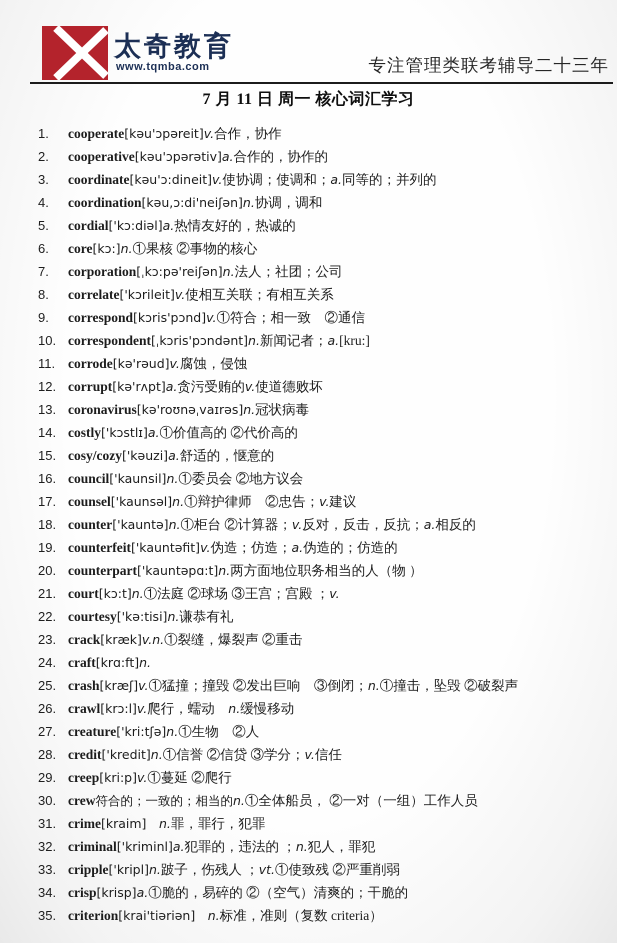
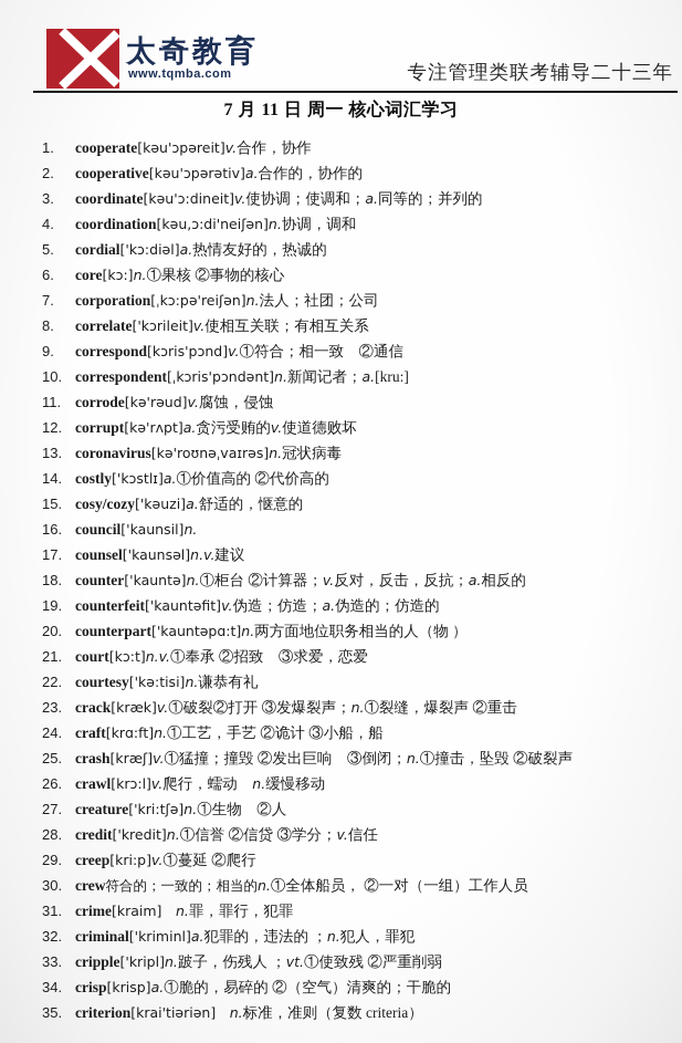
  太奇教育
  www.tqmba.com
  专注管理类联考辅导二十三年
  7 月 11 日 周一 核心词汇学习
  1.
  cooperate
  [kəu'ɔpəreit]
  v.
  合作，协作
  2.
  cooperative
  [kəu'ɔpərətiv]
  a.
  合作的，协作的
  3.
  coordinate
  [kəu'ɔ:dineit]
  v.
  使协调；使调和；
  a.
  同等的；并列的
  4.
  coordination
  [kəu,ɔ:di'neiʃən]
  n.
  协调，调和
  5.
  cordial
  ['kɔ:diəl]
  a.
  热情友好的，热诚的
  6.
  core
  [kɔ:]
  n.
  ①果核 ②事物的核心
  7.
  corporation
  [ˌkɔ:pə'reiʃən]
  n.
  法人；社团；公司
  8.
  correlate
  ['kɔrileit]
  v.
  使相互关联；有相互关系
  9.
  correspond
  [kɔris'pɔnd]
  v.
  ①符合；相一致 ②通信
  10.
  correspondent
  [ˌkɔris'pɔndənt]
  n.
  新闻记者；
  a.
  [kru:]
  11.
  corrode
  [kə'rəud]
  v.
  腐蚀，侵蚀
  12.
  corrupt
  [kə'rʌpt]
  a.
  贪污受贿的
  v.
  使道德败坏
  13.
  coronavirus
  [kə'roʊnəˌvaɪrəs]
  n.
  冠状病毒
  14.
  costly
  ['kɔstlɪ]
  a.
  ①价值高的 ②代价高的
  15.
  cosy/cozy
  ['kəuzi]
  a.
  舒适的，惬意的
  16.
  council
  ['kaunsil]
  n.
- ①委员会 ②地方议会
  17.
  counsel
  ['kaunsəl]
  n.
- ①辩护律师 ②忠告；
  v.
  建议
  18.
  counter
  ['kauntə]
  n.
  ①柜台 ②计算器；
  v.
  反对，反击，反抗；
  a.
  相反的
  19.
  counterfeit
  ['kauntəfit]
  v.
  伪造；仿造；
  a.
  伪造的；仿造的
  20.
  counterpart
  ['kauntəpɑ:t]
  n.
  两方面地位职务相当的人（物 ）
  21.
  court
  [kɔ:t]
  n.
- ①法庭 ②球场 ③王宫；宫殿 ；
  v.
+ ①奉承 ②招致 ③求爱，恋爱
  22.
  courtesy
  ['kə:tisi]
  n.
  谦恭有礼
  23.
  crack
  [kræk]
  v.
+ ①破裂②打开 ③发爆裂声；
  n.
  ①裂缝，爆裂声 ②重击
  24.
  craft
  [krɑ:ft]
  n.
+ ①工艺，手艺 ②诡计 ③小船，船
  25.
  crash
  [kræʃ]
  v.
  ①猛撞；撞毁 ②发出巨响 ③倒闭；
  n.
  ①撞击，坠毁 ②破裂声
  26.
  crawl
  [krɔ:l]
  v.
  爬行，蠕动
  n.
  缓慢移动
  27.
  creature
  ['kri:tʃə]
  n.
  ①生物 ②人
  28.
  credit
  ['kredit]
  n.
  ①信誉 ②信贷 ③学分；
  v.
  信任
  29.
  creep
  [kri:p]
  v.
  ①蔓延 ②爬行
  30.
  crew
  符合的；一致的；相当的
  n.
  ①全体船员， ②一对（一组）工作人员
  31.
  crime
  [kraim]
  n.
  罪，罪行，犯罪
  32.
  criminal
  ['kriminl]
  a.
  犯罪的，违法的 ；
  n.
  犯人，罪犯
  33.
  cripple
  ['kripl]
  n.
  跛子，伤残人 ；
  vt.
  ①使致残 ②严重削弱
  34.
  crisp
  [krisp]
  a.
  ①脆的，易碎的 ②（空气）清爽的；干脆的
  35.
  criterion
  [krai'tiəriən]
  n.
  标准，准则（复数 criteria）
